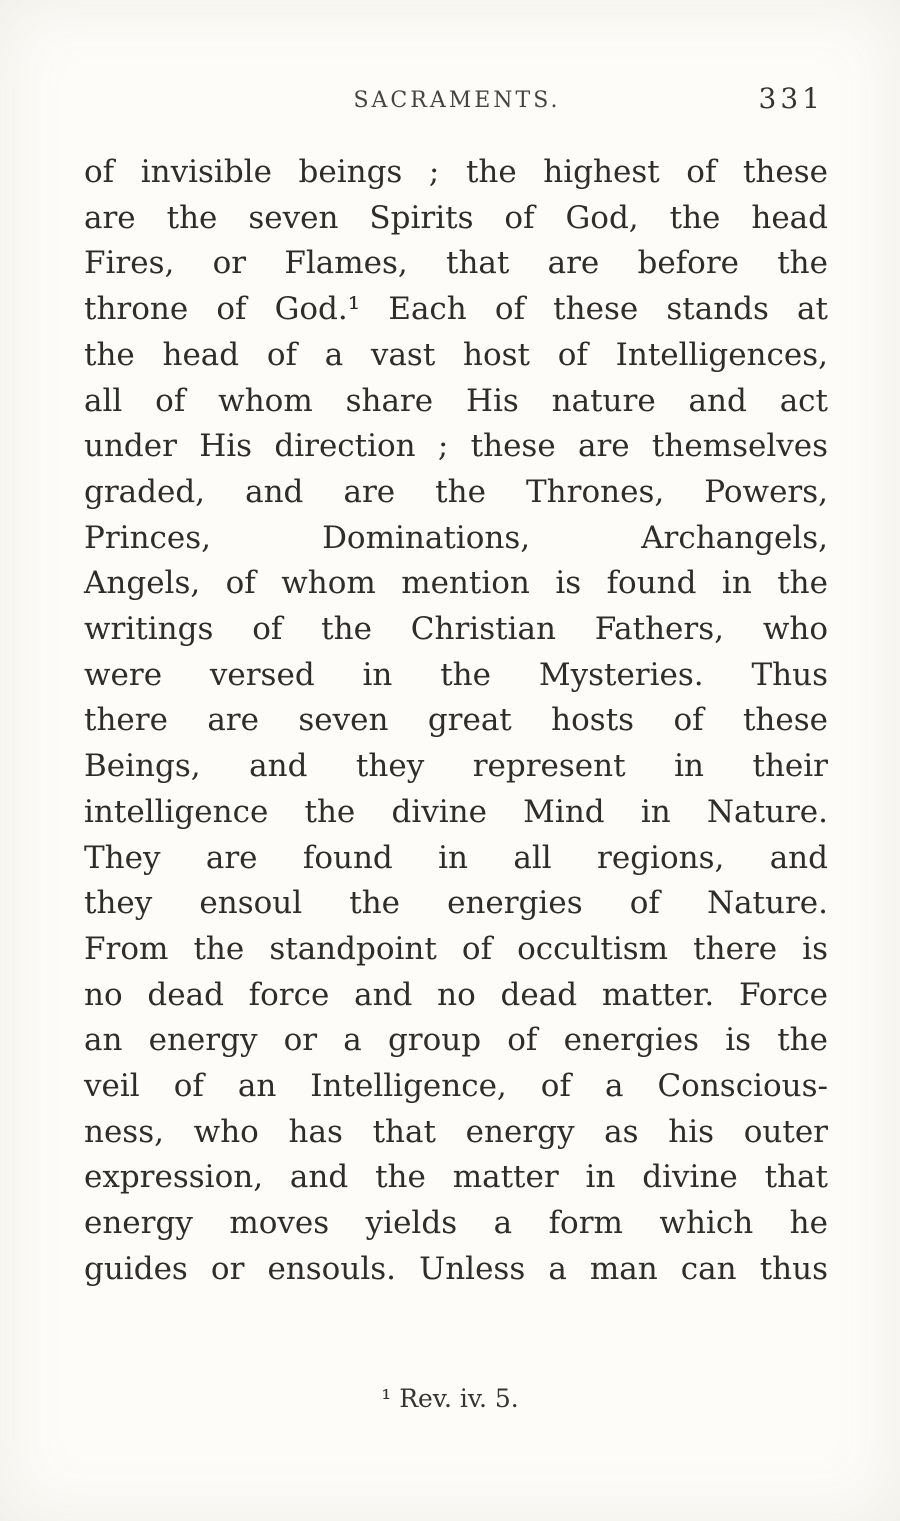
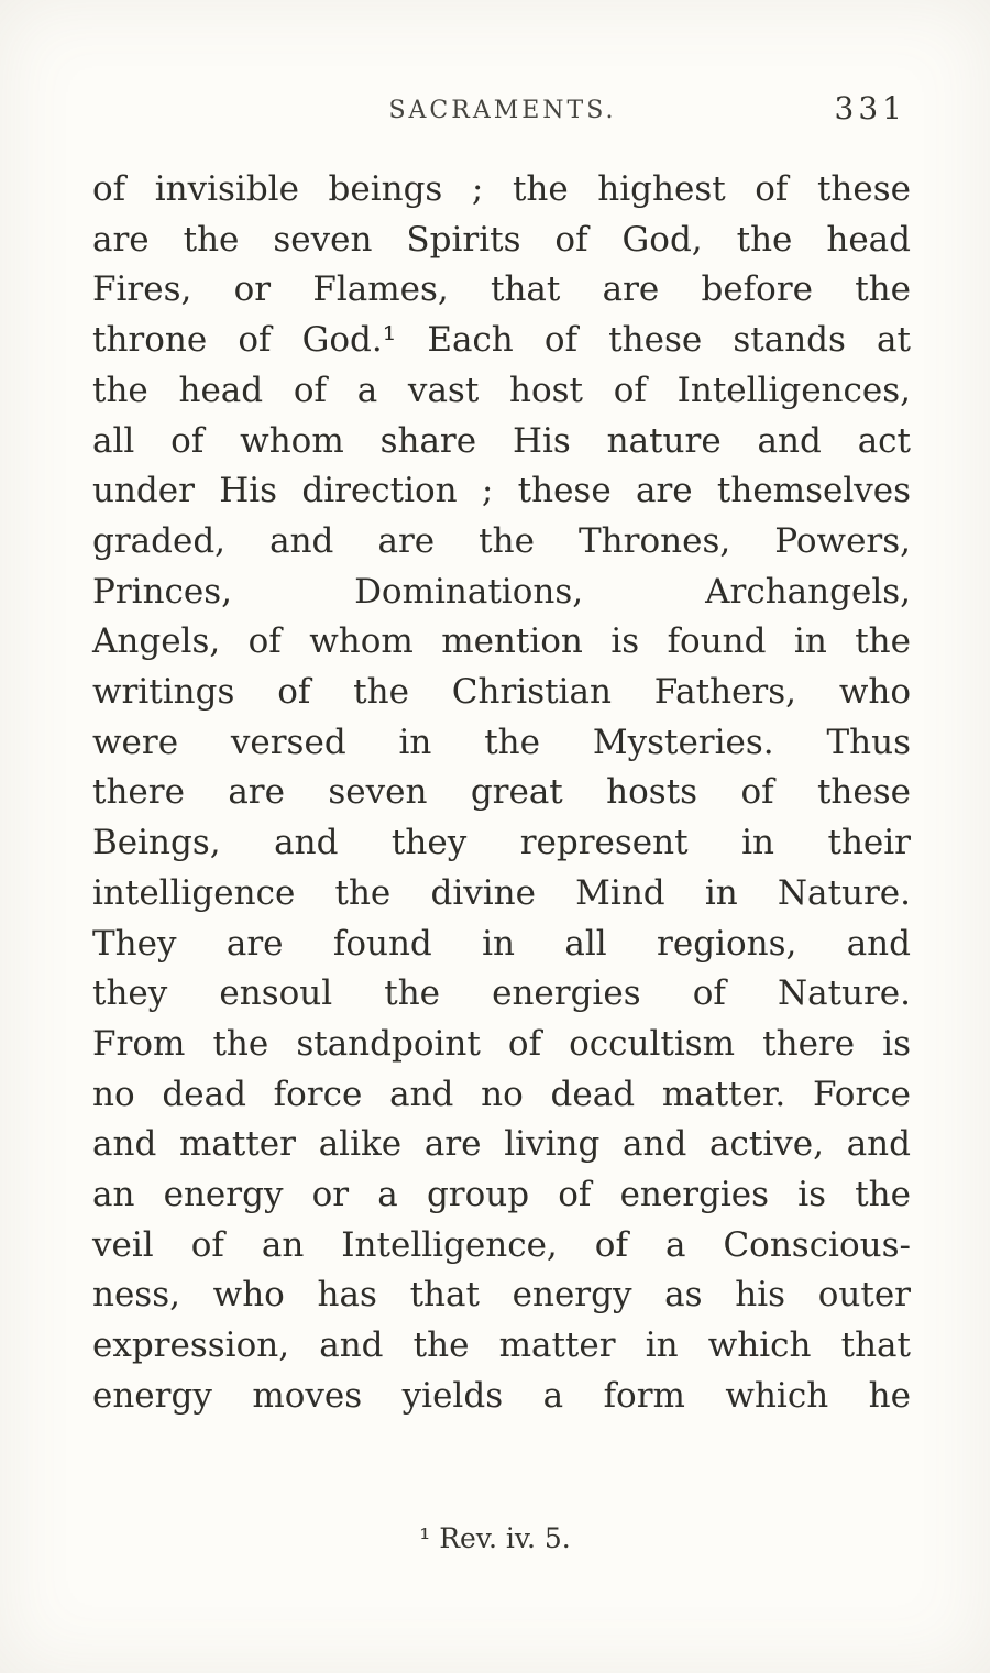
  SACRAMENTS.
  331
  of invisible beings ; the highest of these
  are the seven Spirits of God, the head
  Fires, or Flames, that are before the
  throne of God.¹ Each of these stands at
  the head of a vast host of Intelligences,
  all of whom share His nature and act
  under His direction ; these are themselves
  graded, and are the Thrones, Powers,
  Princes, Dominations, Archangels,
  Angels, of whom mention is found in the
  writings of the Christian Fathers, who
  were versed in the Mysteries. Thus
  there are seven great hosts of these
  Beings, and they represent in their
  intelligence the divine Mind in Nature.
  They are found in all regions, and
  they ensoul the energies of Nature.
  From the standpoint of occultism there is
  no dead force and no dead matter. Force
+ and matter alike are living and active, and
  an energy or a group of energies is the
  veil of an Intelligence, of a Conscious-
  ness, who has that energy as his outer
- expression, and the matter in divine that
+ expression, and the matter in which that
  energy moves yields a form which he
- guides or ensouls. Unless a man can thus
  ¹ Rev. iv. 5.
